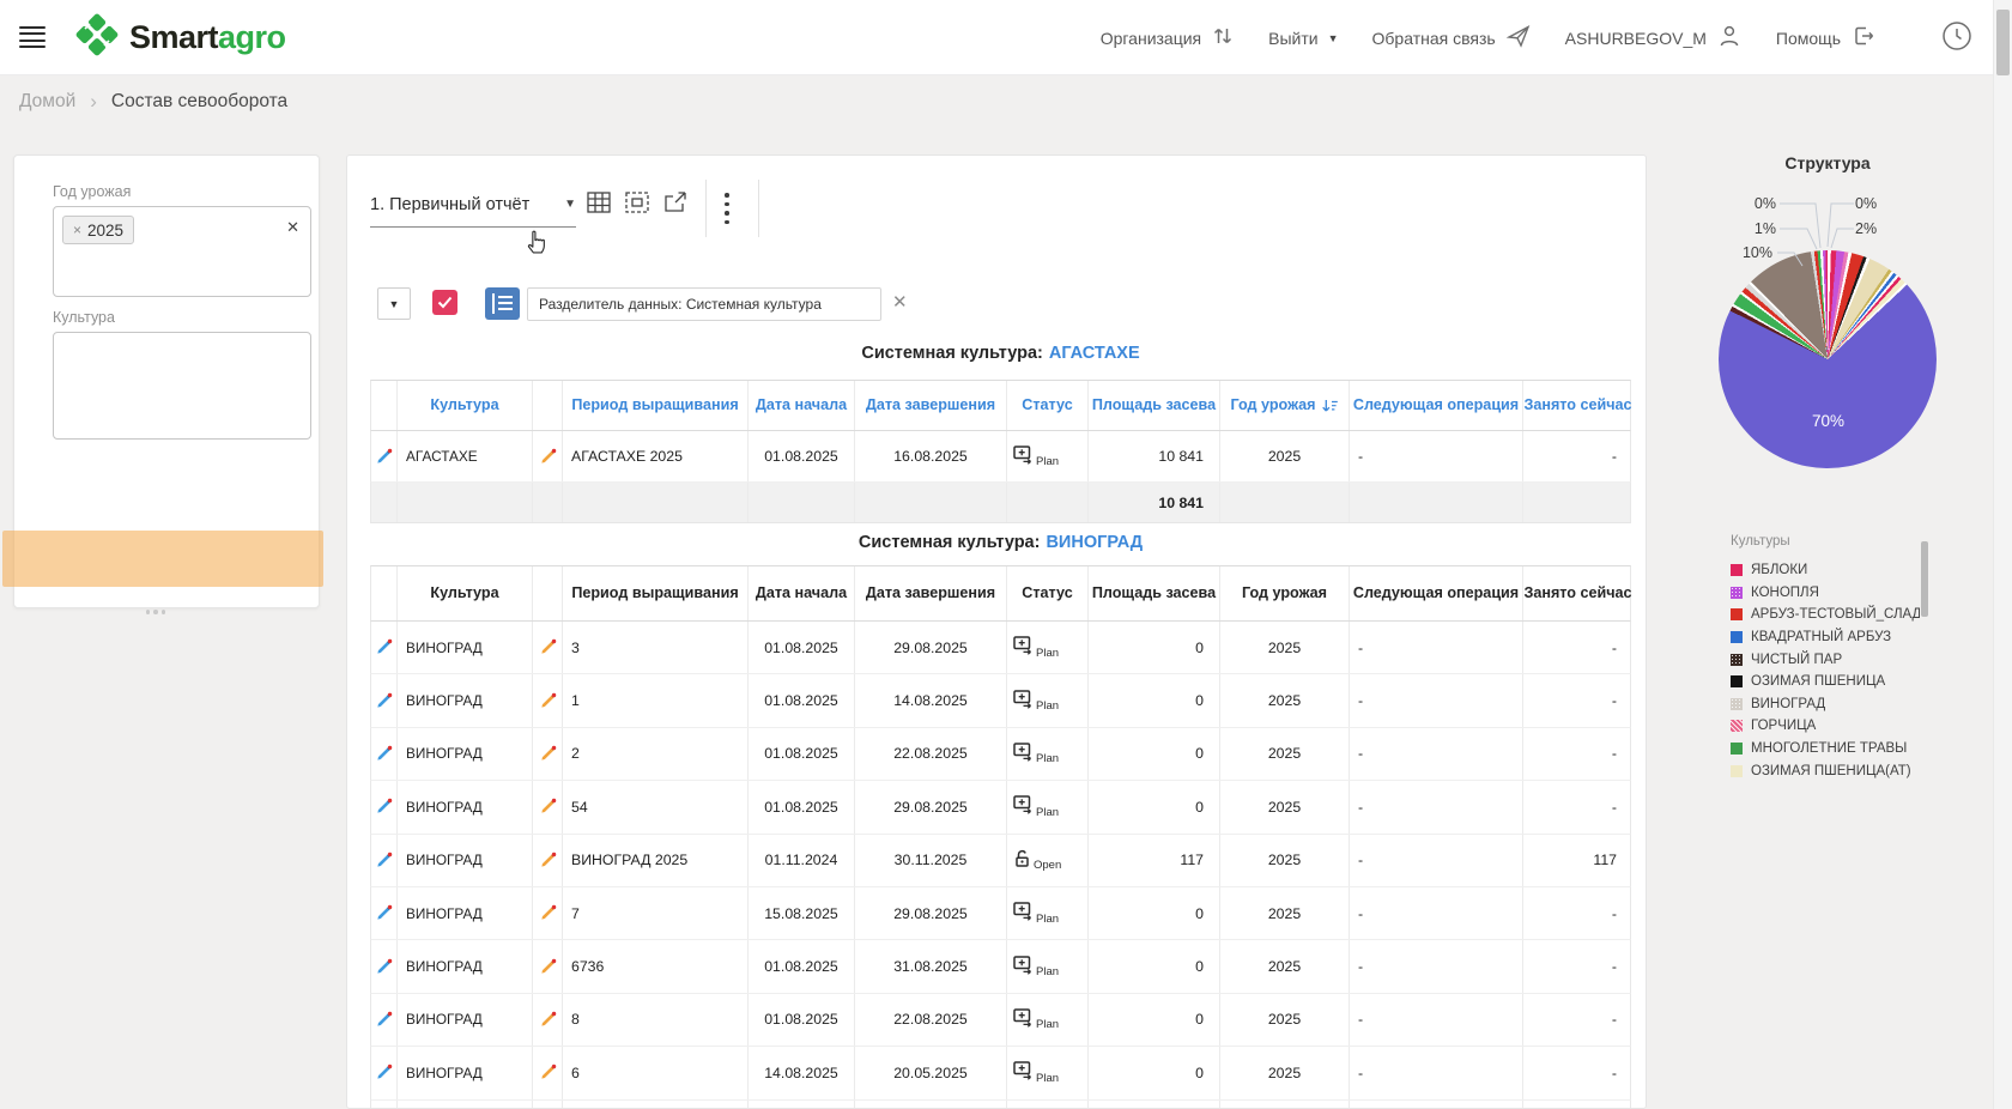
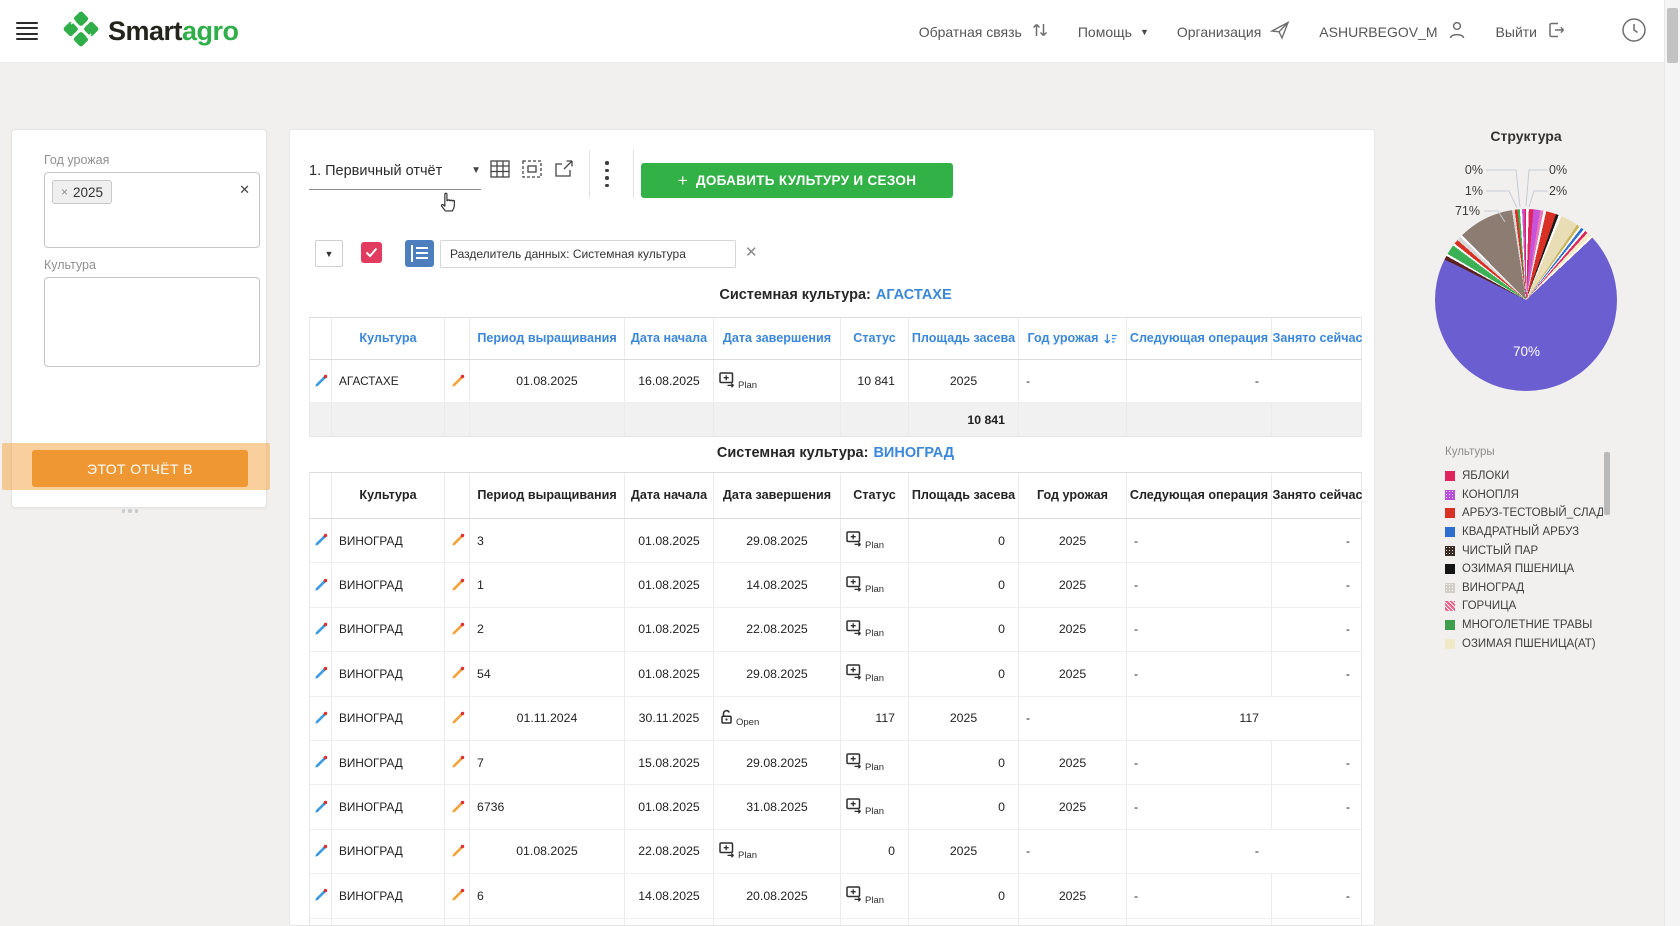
  Smartagro
- Организация
+ Обратная связь
- Выйти
+ Помощь
  ▼
- Обратная связь
+ Организация
  ASHURBEGOV_M
- Помощь
+ Выйти
- Домой
- ›
- Состав севооборота
  Год урожая
  ×
  2025
  ✕
  Культура
+ ЭТОТ ОТЧЁТ В
  1. Первичный отчёт
  ▼
+ +
+ ДОБАВИТЬ КУЛЬТУРУ И СЕЗОН
  ▼
  Разделитель данных: Системная культура
  ✕
  Системная культура: АГАСТАХЕ
  Культура
  Период выращивания
  Дата начала
  Дата завершения
  Статус
  Площадь засева
  Год урожая
  Следующая операция
  Занято сейчас
  АГАСТАХЕ
- АГАСТАХЕ 2025
  01.08.2025
  16.08.2025
  Plan
  10 841
  2025
  -
  -
  10 841
  Системная культура: ВИНОГРАД
  Культура
  Период выращивания
  Дата начала
  Дата завершения
  Статус
  Площадь засева
  Год урожая
  Следующая операция
  Занято сейчас
  ВИНОГРАД
  3
  01.08.2025
  29.08.2025
  Plan
  0
  2025
  -
  -
  ВИНОГРАД
  1
  01.08.2025
  14.08.2025
  Plan
  0
  2025
  -
  -
  ВИНОГРАД
  2
  01.08.2025
  22.08.2025
  Plan
  0
  2025
  -
  -
  ВИНОГРАД
  54
  01.08.2025
  29.08.2025
  Plan
  0
  2025
  -
  -
  ВИНОГРАД
- ВИНОГРАД 2025
  01.11.2024
  30.11.2025
  Open
  117
  2025
  -
  117
  ВИНОГРАД
  7
  15.08.2025
  29.08.2025
  Plan
  0
  2025
  -
  -
  ВИНОГРАД
  6736
  01.08.2025
  31.08.2025
  Plan
  0
  2025
  -
  -
  ВИНОГРАД
- 8
  01.08.2025
  22.08.2025
  Plan
  0
  2025
  -
  -
  ВИНОГРАД
  6
  14.08.2025
- 20.05.2025
+ 20.08.2025
  Plan
  0
  2025
  -
  -
  Структура
  0%
  1%
- 10%
+ 71%
  0%
  2%
  70%
  Культуры
  ЯБЛОКИ
  КОНОПЛЯ
  АРБУЗ-ТЕСТОВЫЙ_СЛАД
  КВАДРАТНЫЙ АРБУЗ
  ЧИСТЫЙ ПАР
  ОЗИМАЯ ПШЕНИЦА
  ВИНОГРАД
  ГОРЧИЦА
  МНОГОЛЕТНИЕ ТРАВЫ
  ОЗИМАЯ ПШЕНИЦА(АТ)
